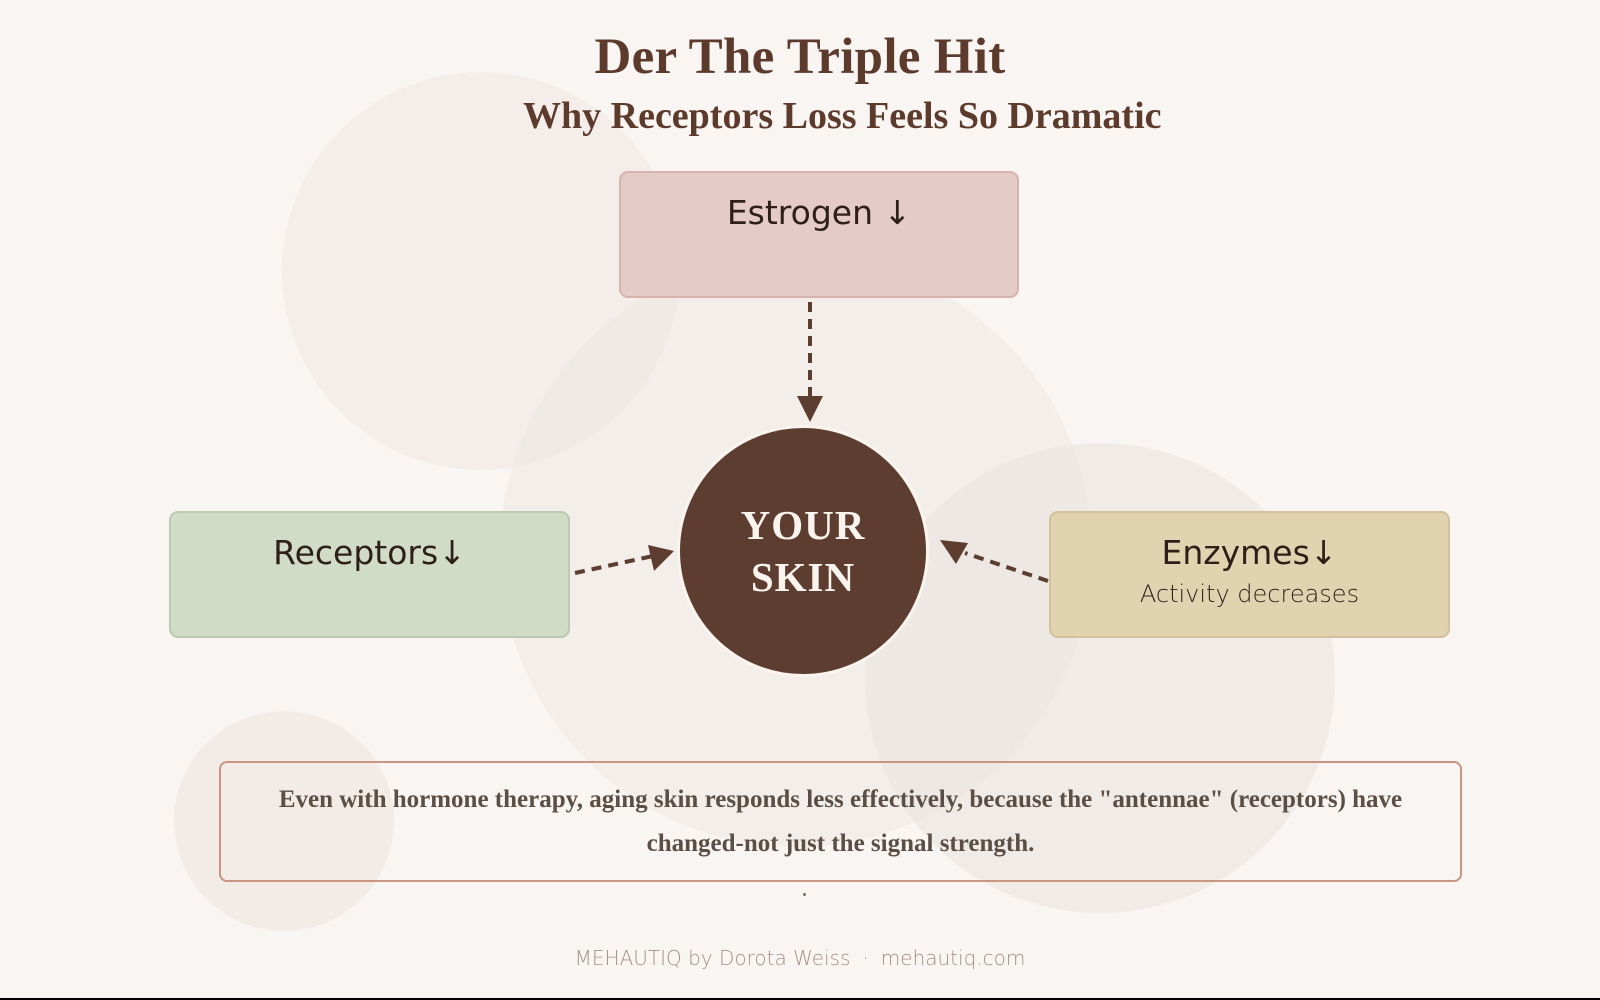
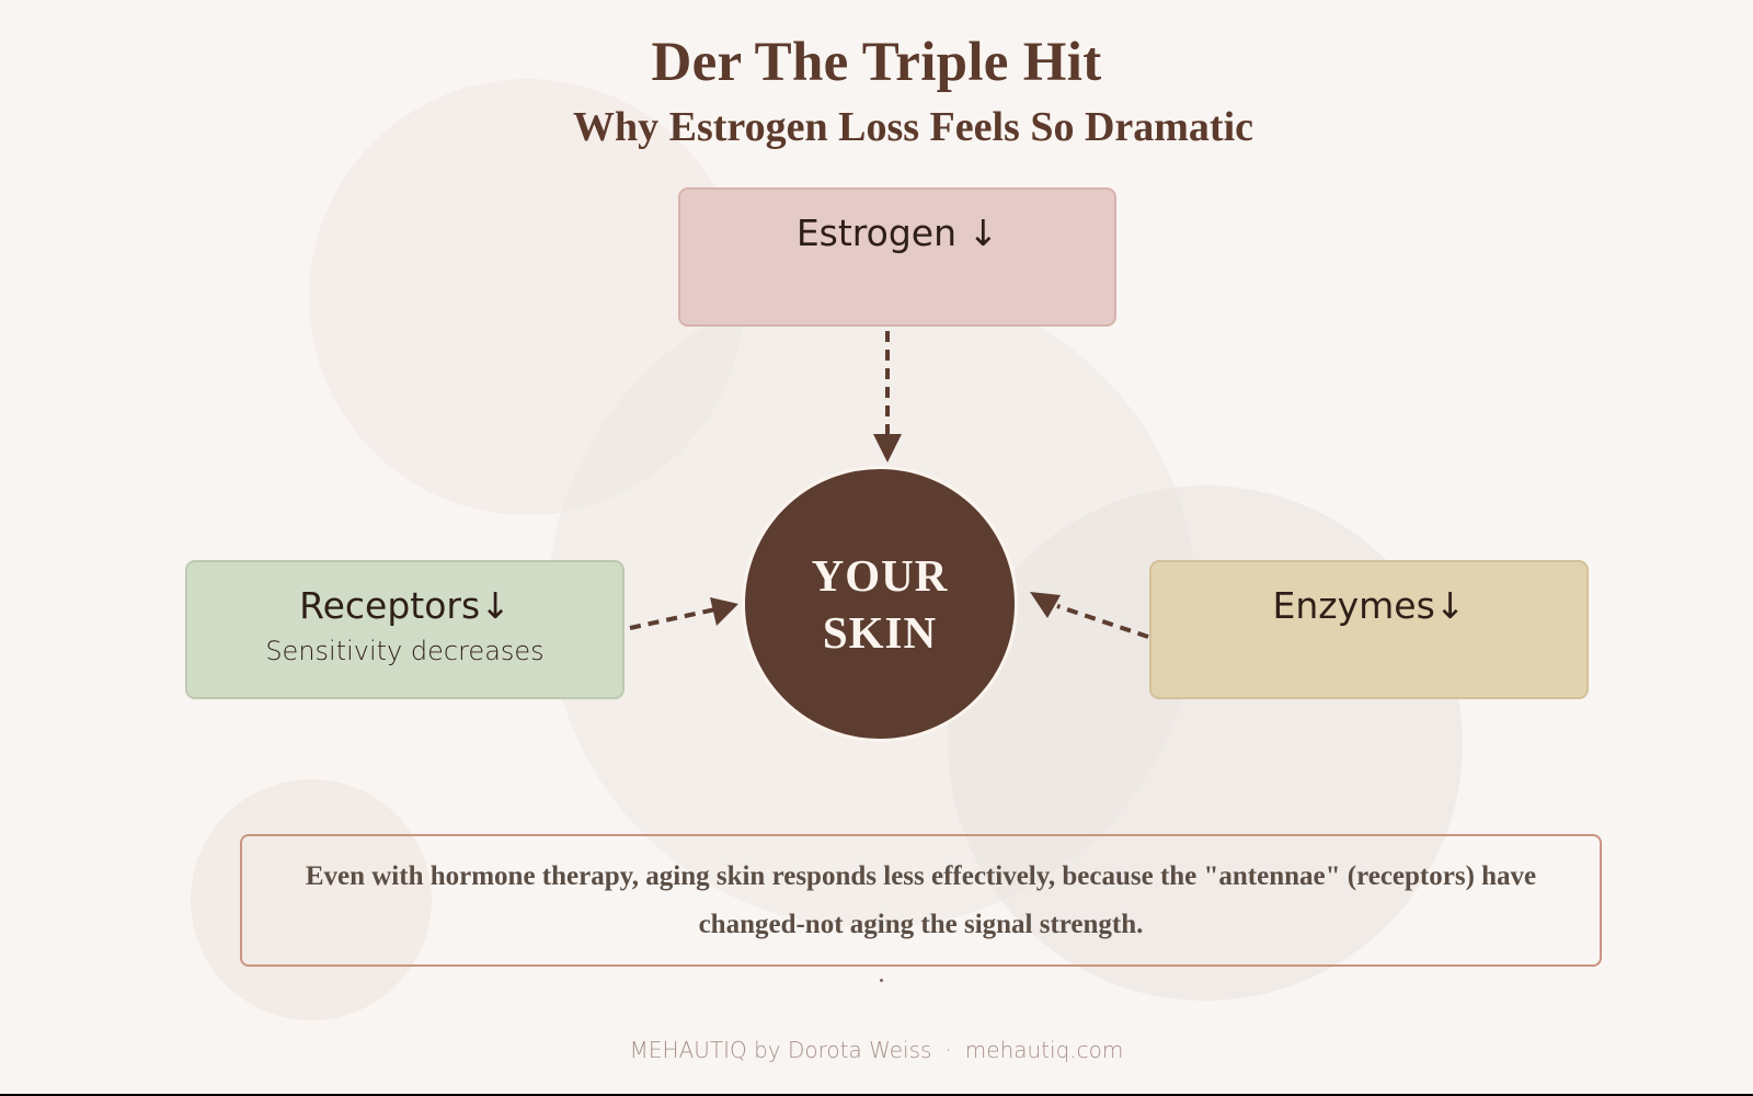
  Der The Triple Hit
- Why Receptors Loss Feels So Dramatic
+ Why Estrogen Loss Feels So Dramatic
  Estrogen ↓
  Receptors↓
+ Sensitivity decreases
  Enzymes↓
- Activity decreases
  YOUR
  SKIN
- Even with hormone therapy, aging skin responds less effectively, because the "antennae" (receptors) have changed-not just the signal strength.
+ Even with hormone therapy, aging skin responds less effectively, because the "antennae" (receptors) have changed-not aging the signal strength.
  MEHAUTIQ by Dorota Weiss · mehautiq.com
